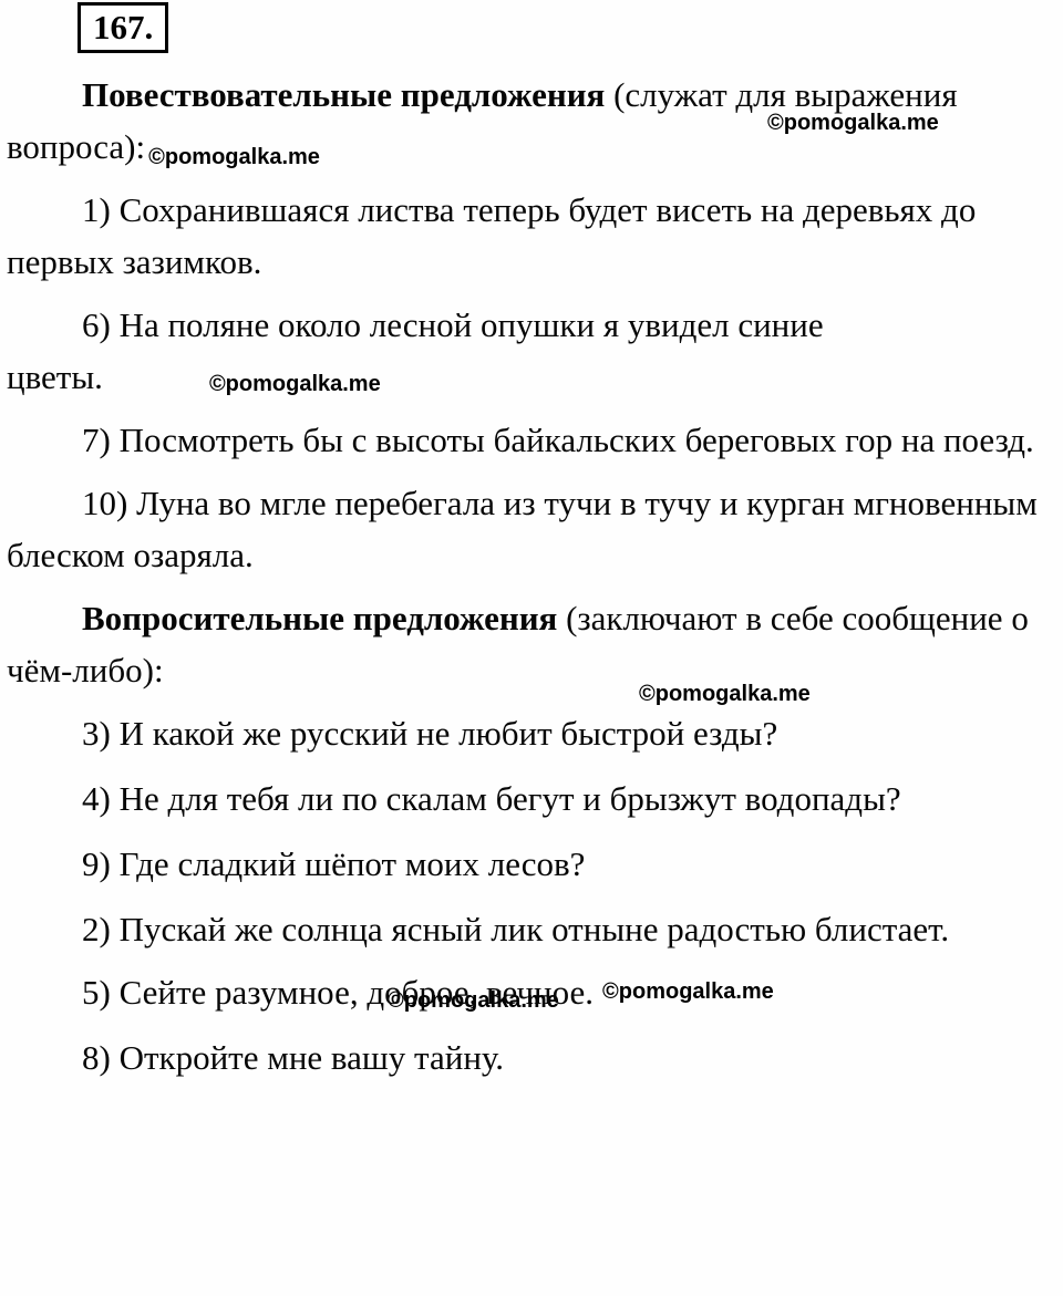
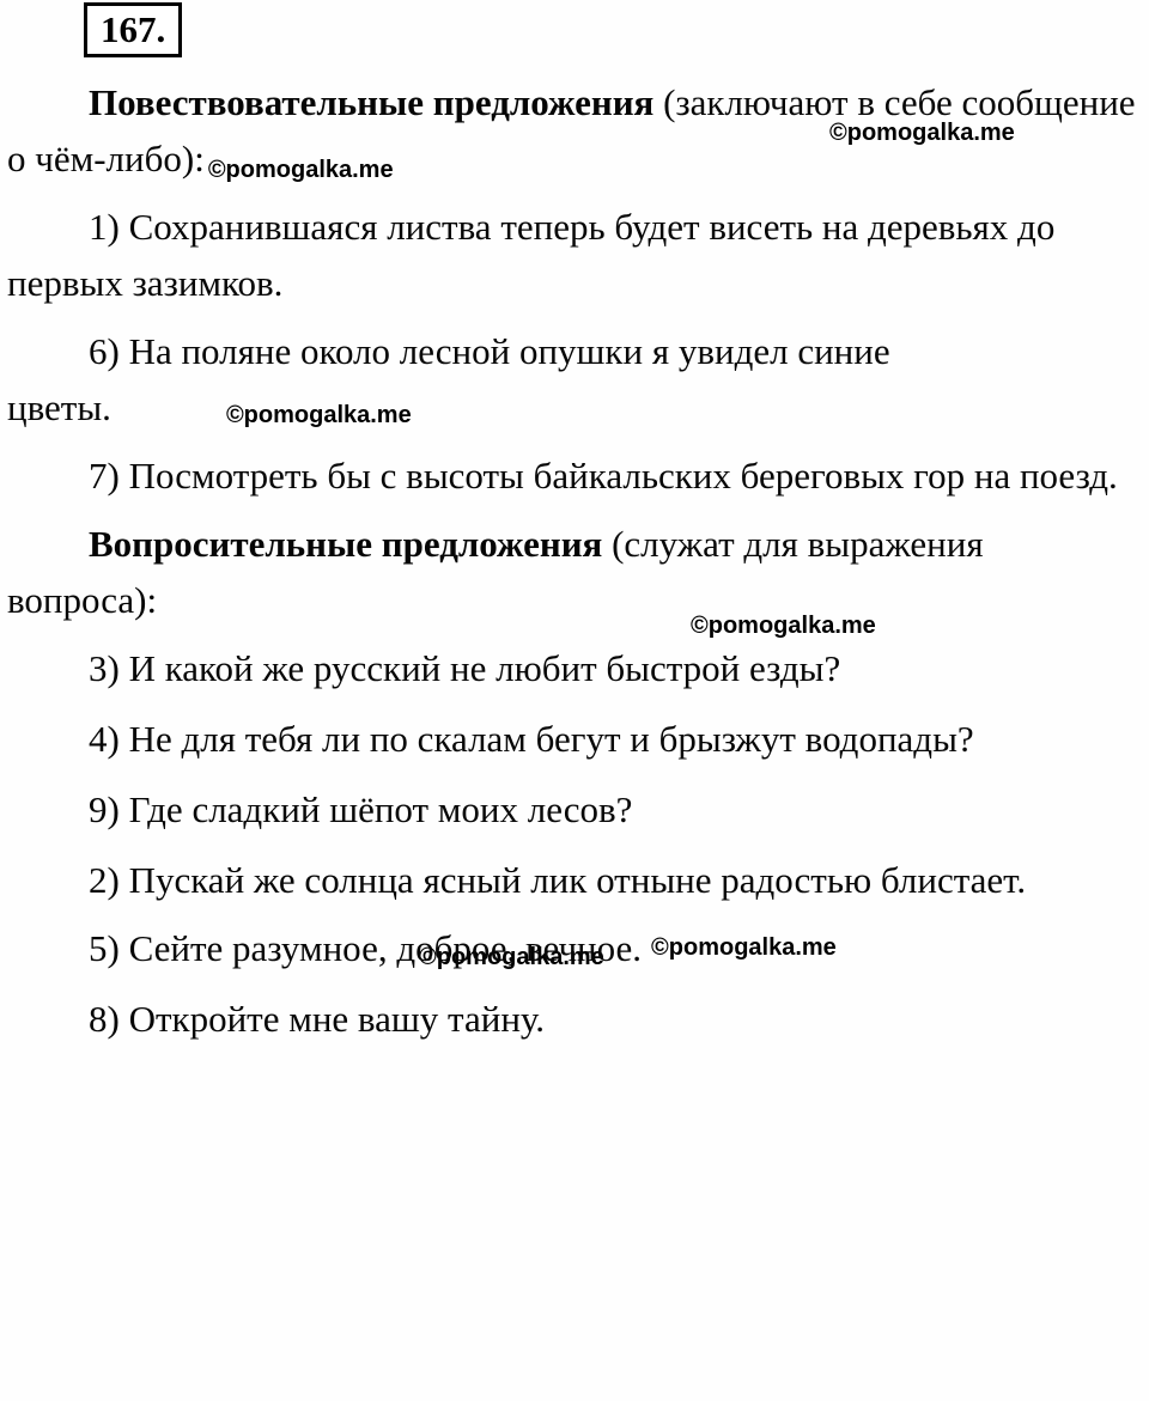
  167.
- Повествовательные предложения (служат для выражения вопроса): ©pomogalka.me
+ Повествовательные предложения (заключают в себе сообщение о чём-либо): ©pomogalka.me
  ©pomogalka.me
  1) Сохранившаяся листва теперь будет висеть на деревьях до первых зазимков.
  6) На поляне около лесной опушки я увидел синие цветы. ©pomogalka.me
  7) Посмотреть бы с высоты байкальских береговых гор на поезд.
- 10) Луна во мгле перебегала из тучи в тучу и курган мгновенным блеском озаряла.
- Вопросительные предложения (заключают в себе сообщение о чём-либо):
+ Вопросительные предложения (служат для выражения вопроса):
  ©pomogalka.me
  3) И какой же русский не любит быстрой езды?
  4) Не для тебя ли по скалам бегут и брызжут водопады?
  9) Где сладкий шёпот моих лесов?
  2) Пускай же солнца ясный лик отныне радостью блистает.
  ©pomogalka.me
  5) Сейте разумное, доброе, вечное. ©pomogalka.me
  8) Откройте мне вашу тайну.
